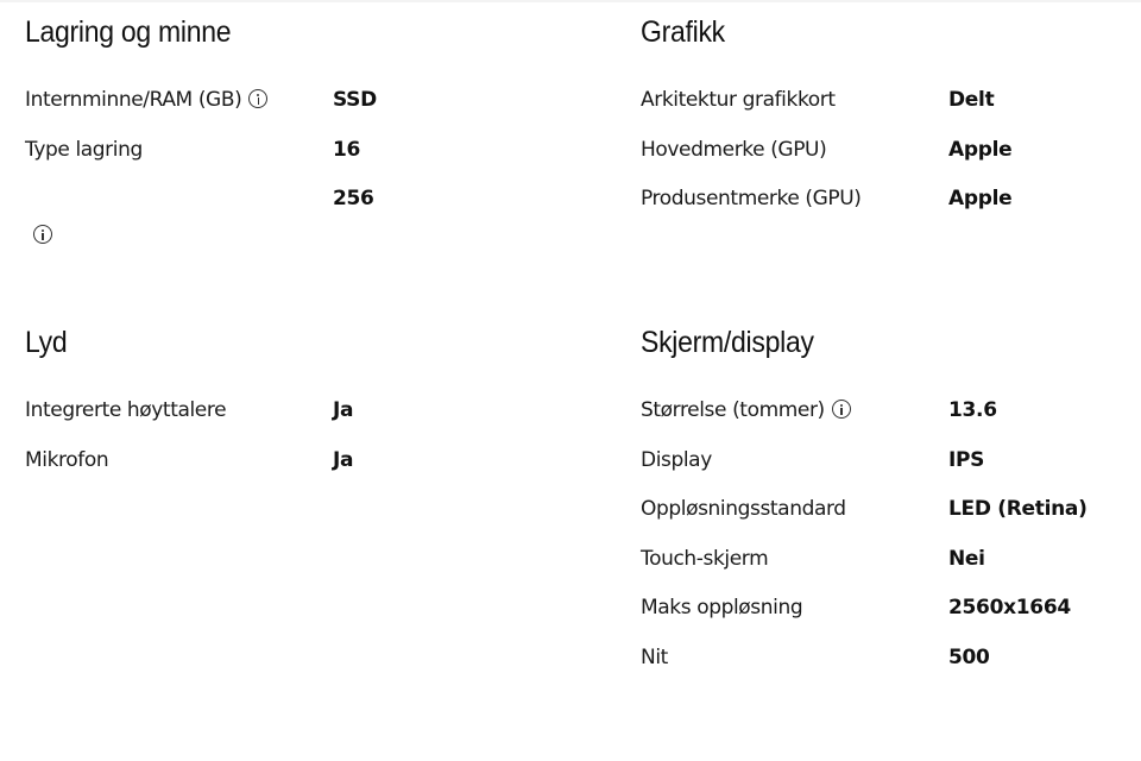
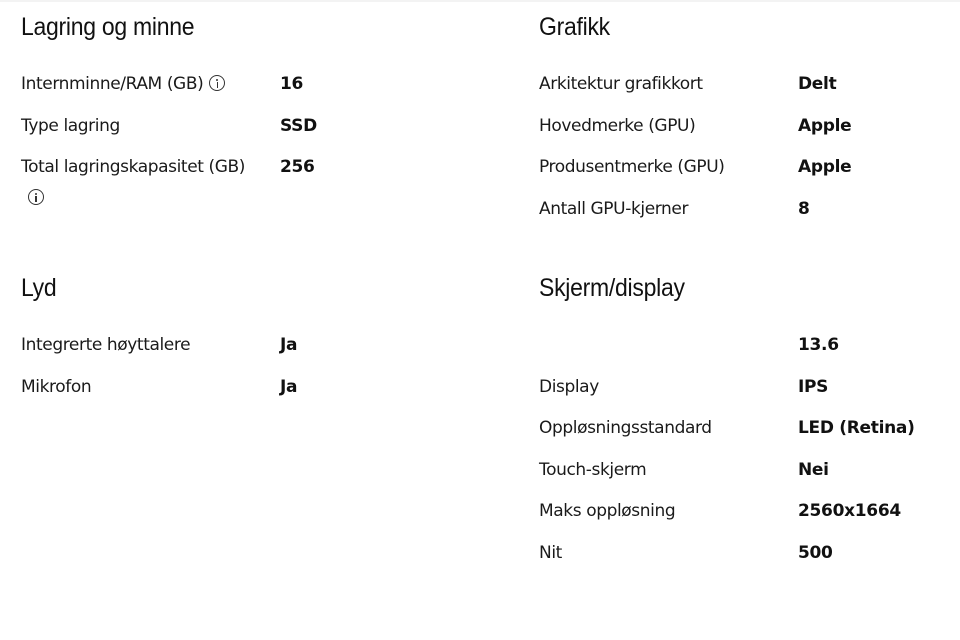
  Lagring og minne
  Internminne/RAM (GB)
- SSD
+ 16
  Type lagring
- 16
+ SSD
+ Total lagringskapasitet (GB)
  256
  Grafikk
  Arkitektur grafikkort
  Delt
  Hovedmerke (GPU)
  Apple
  Produsentmerke (GPU)
  Apple
+ Antall GPU-kjerner
+ 8
  Lyd
  Integrerte høyttalere
  Ja
  Mikrofon
  Ja
  Skjerm/display
- Størrelse (tommer)
  13.6
  Display
  IPS
  Oppløsningsstandard
  LED (Retina)
  Touch-skjerm
  Nei
  Maks oppløsning
  2560x1664
  Nit
  500
